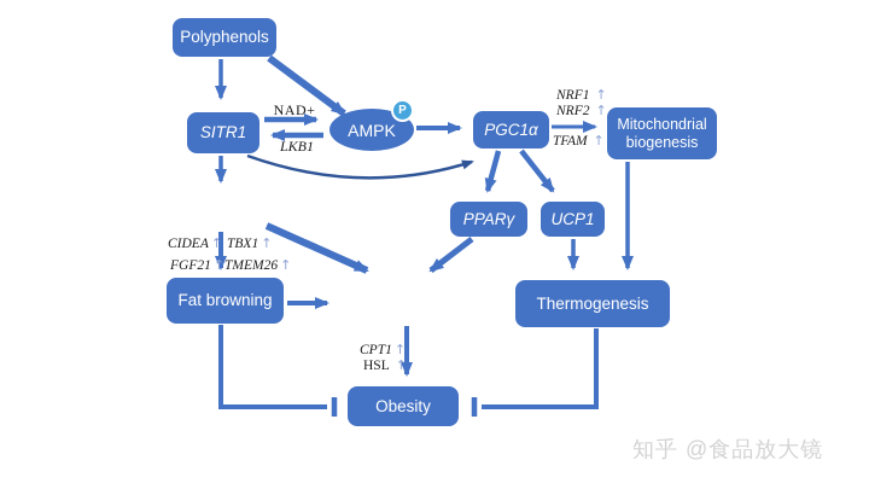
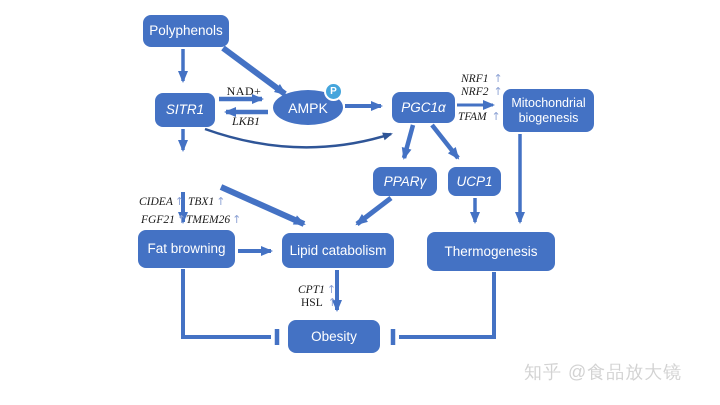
  Polyphenols
  SITR1
  AMPK
  P
  PGC1α
  Mitochondrial biogenesis
  PPARγ
  UCP1
  Fat browning
+ Lipid catabolism
  Thermogenesis
  Obesity
  NAD+
  LKB1
  NRF1
  ↑
  NRF2
  ↑
  TFAM
  ↑
  CIDEA
  ↑
  TBX1
  ↑
  FGF21
  ↑
  TMEM26
  ↑
  CPT1
  ↑
  HSL
  ↑
  知乎 @食品放大镜
